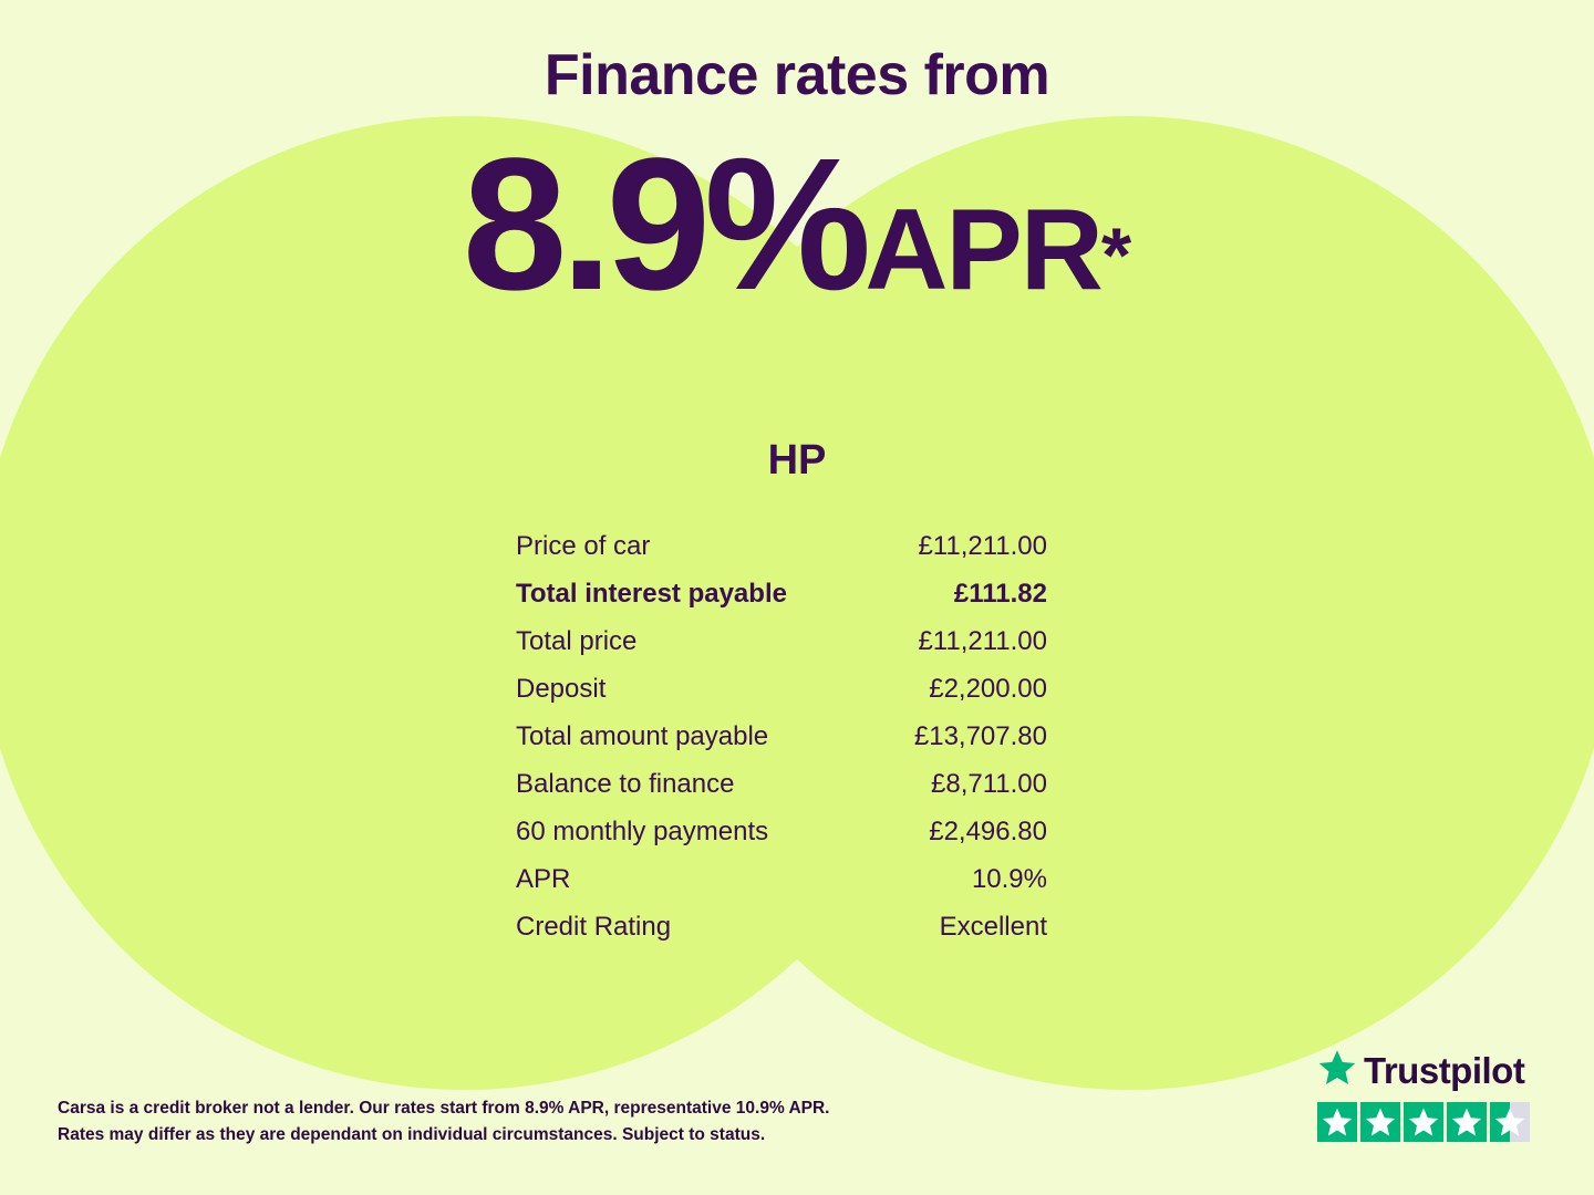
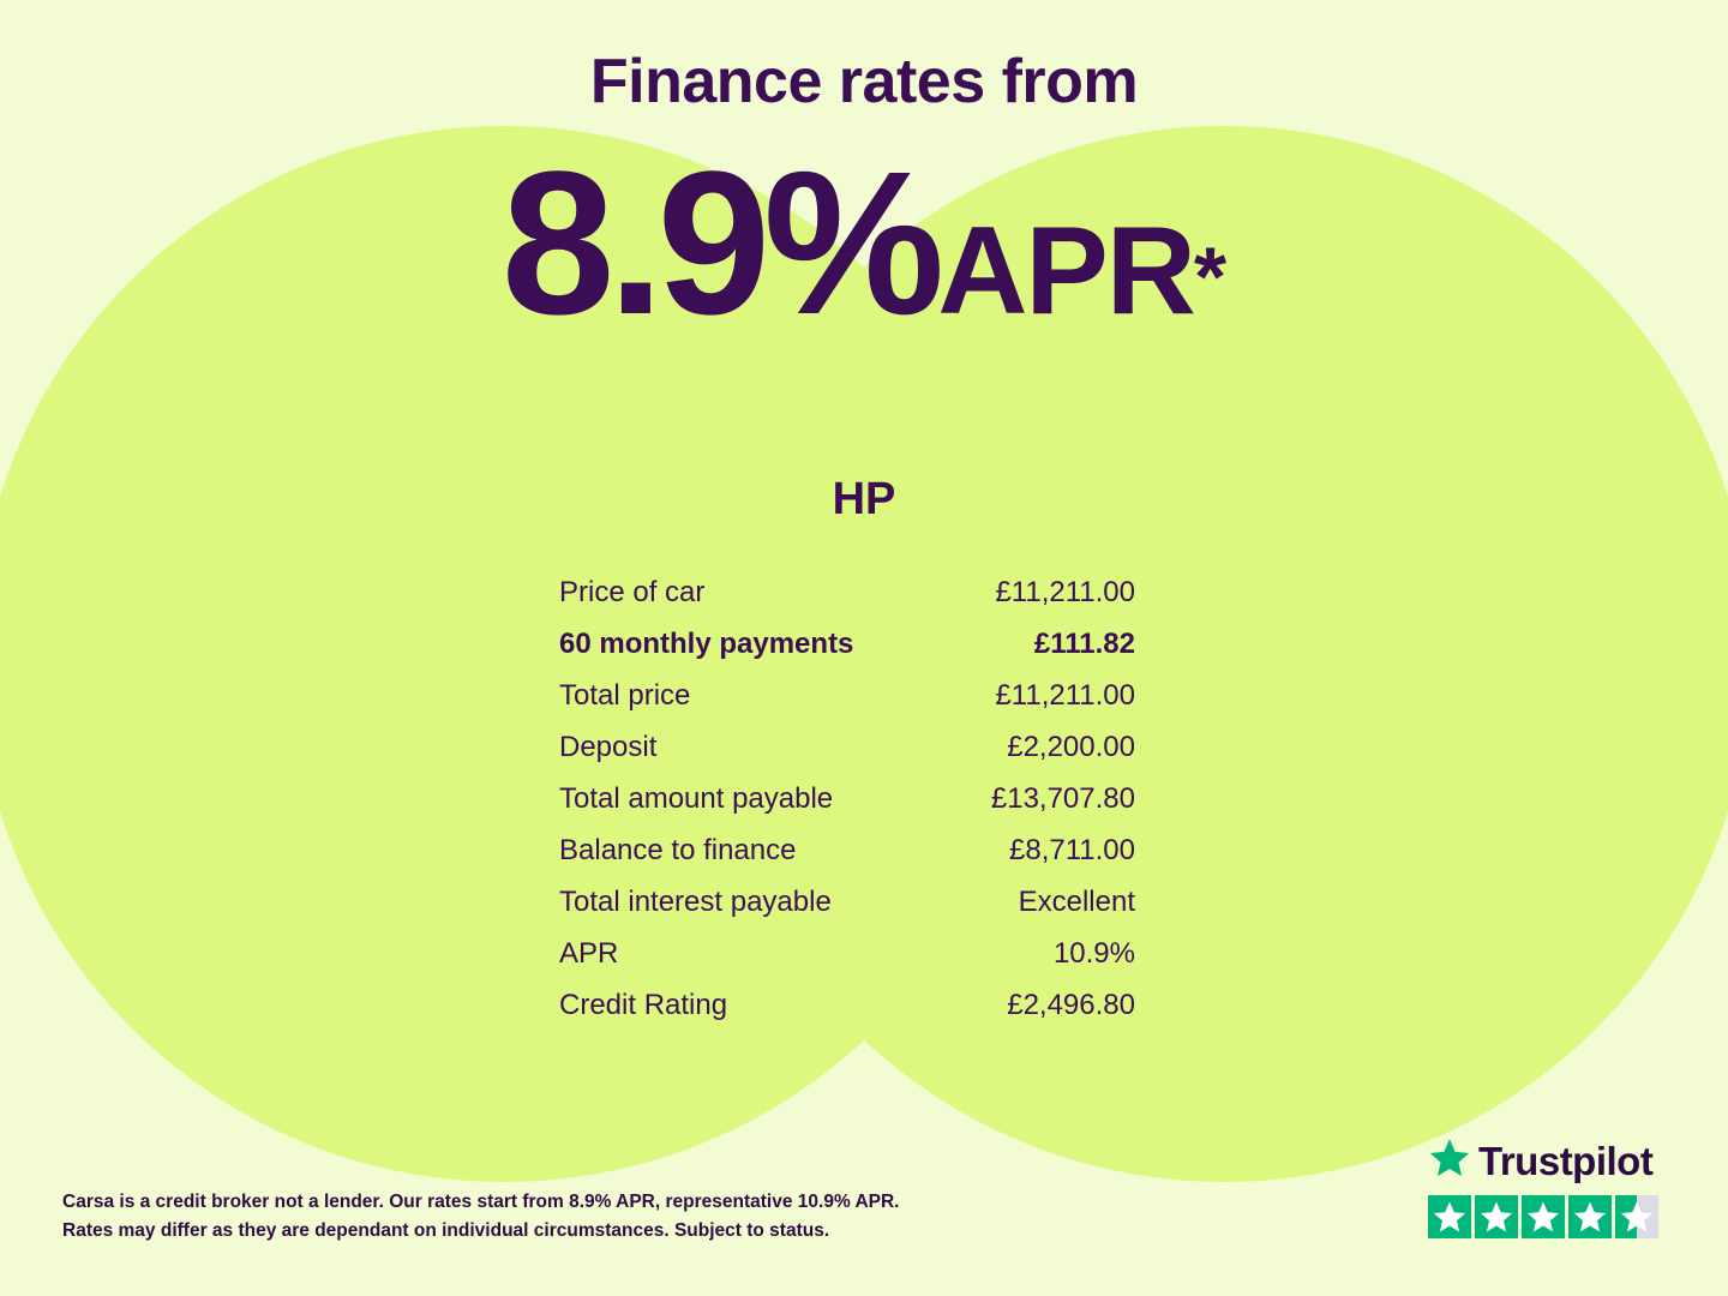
  Finance rates from
  8.9%APR*
  HP
  Price of car
  £11,211.00
- Total interest payable
+ 60 monthly payments
  £111.82
  Total price
  £11,211.00
  Deposit
  £2,200.00
  Total amount payable
  £13,707.80
  Balance to finance
  £8,711.00
- 60 monthly payments
+ Total interest payable
- £2,496.80
+ Excellent
  APR
  10.9%
  Credit Rating
- Excellent
+ £2,496.80
  Carsa is a credit broker not a lender. Our rates start from 8.9% APR, representative 10.9% APR.
  Rates may differ as they are dependant on individual circumstances. Subject to status.
  Trustpilot
